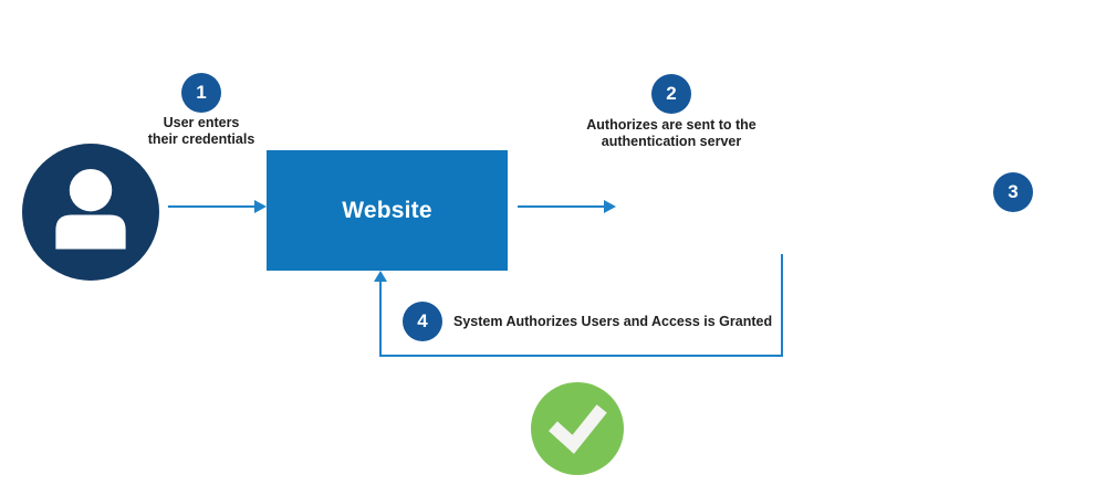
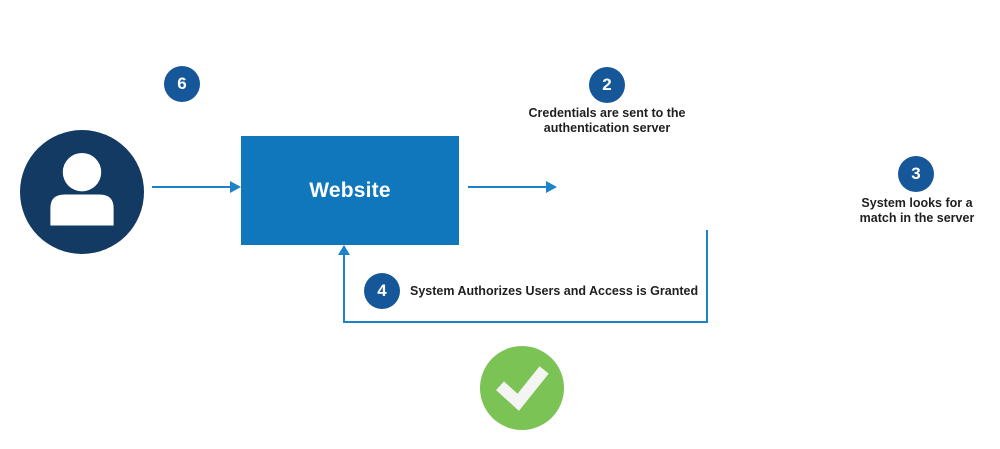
  Website
- 1
+ 6
- User enters
- their credentials
  2
- Authorizes are sent to the
+ Credentials are sent to the
  authentication server
  3
+ System looks for a
+ match in the server
  4
  System Authorizes Users and Access is Granted
